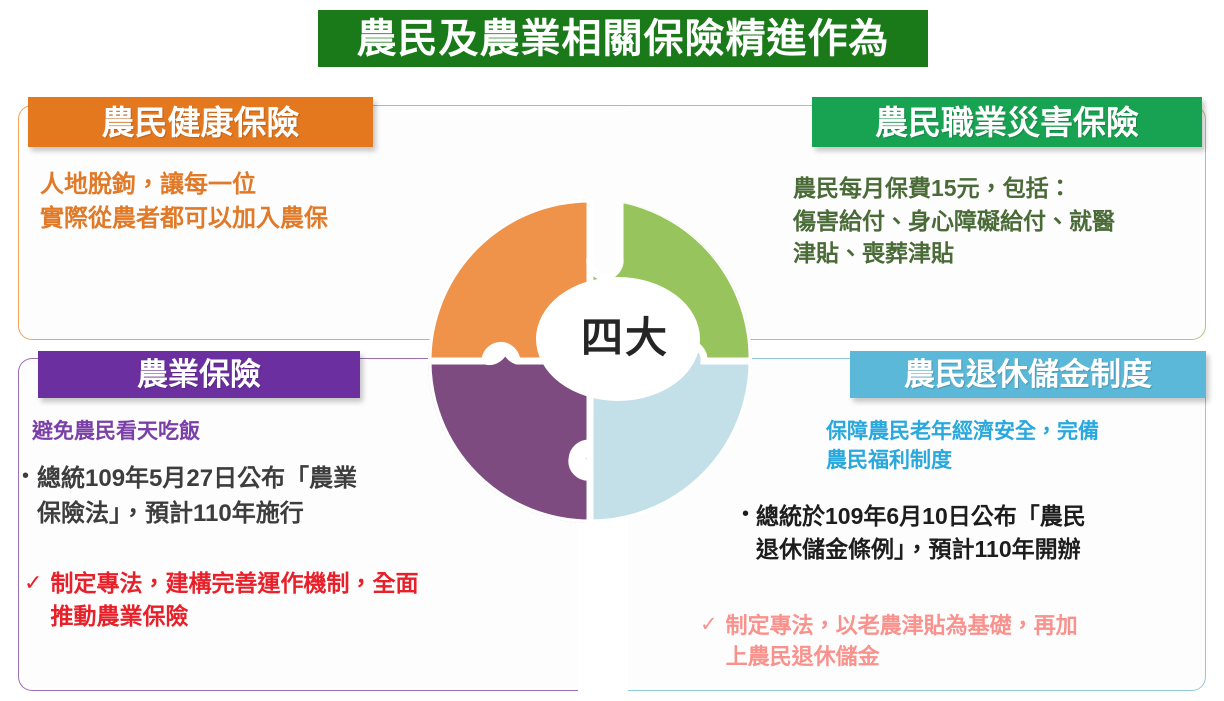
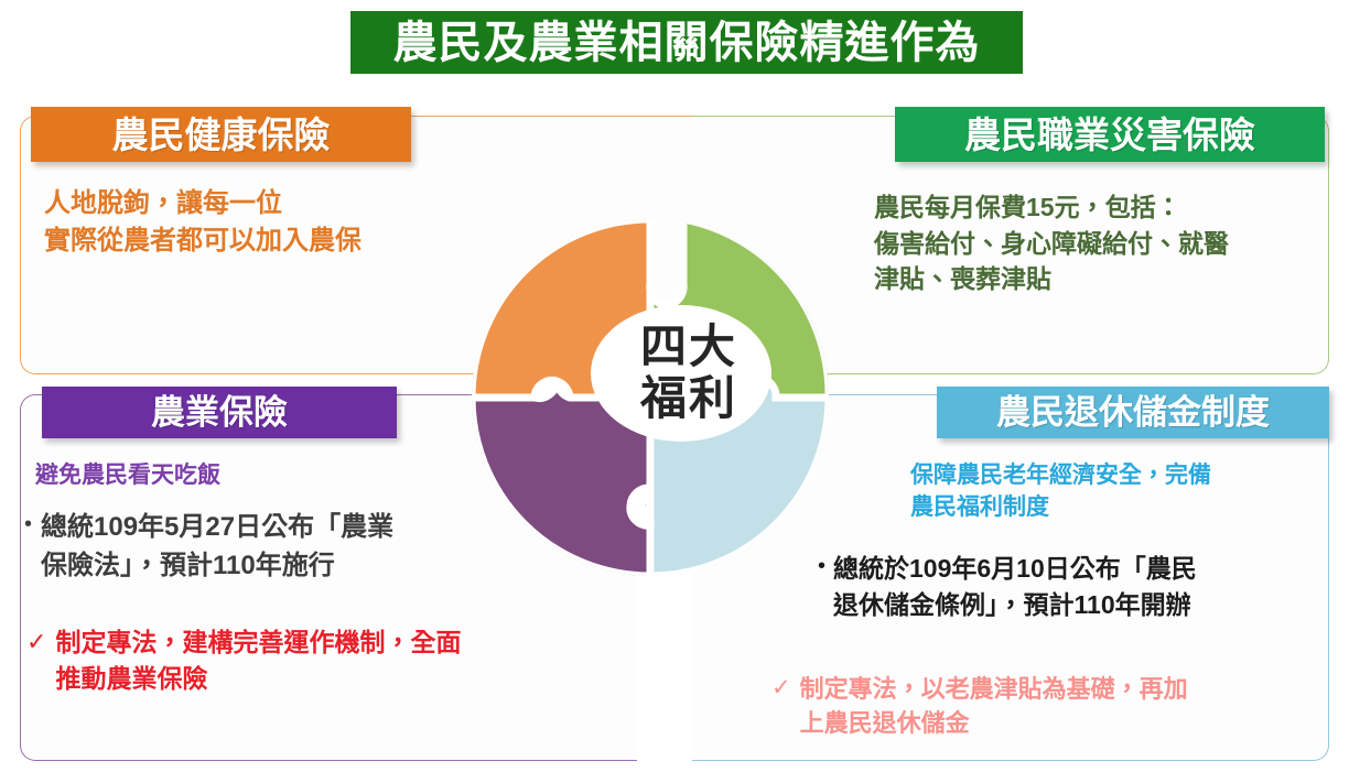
  農民及農業相關保險精進作為
  四大
+ 福利
  農民健康保險
  農民職業災害保險
  農業保險
  農民退休儲金制度
  人地脫鉤，讓每一位
  實際從農者都可以加入農保
  農民每月保費15元，包括：
  傷害給付、身心障礙給付、就醫
  津貼、喪葬津貼
  避免農民看天吃飯
  •
  總統109年5月27日公布「農業
  保險法」，預計110年施行
  ✓
  制定專法，建構完善運作機制，全面
  推動農業保險
  保障農民老年經濟安全，完備
  農民福利制度
  •
  總統於109年6月10日公布「農民
  退休儲金條例」，預計110年開辦
  ✓
  制定專法，以老農津貼為基礎，再加
  上農民退休儲金
